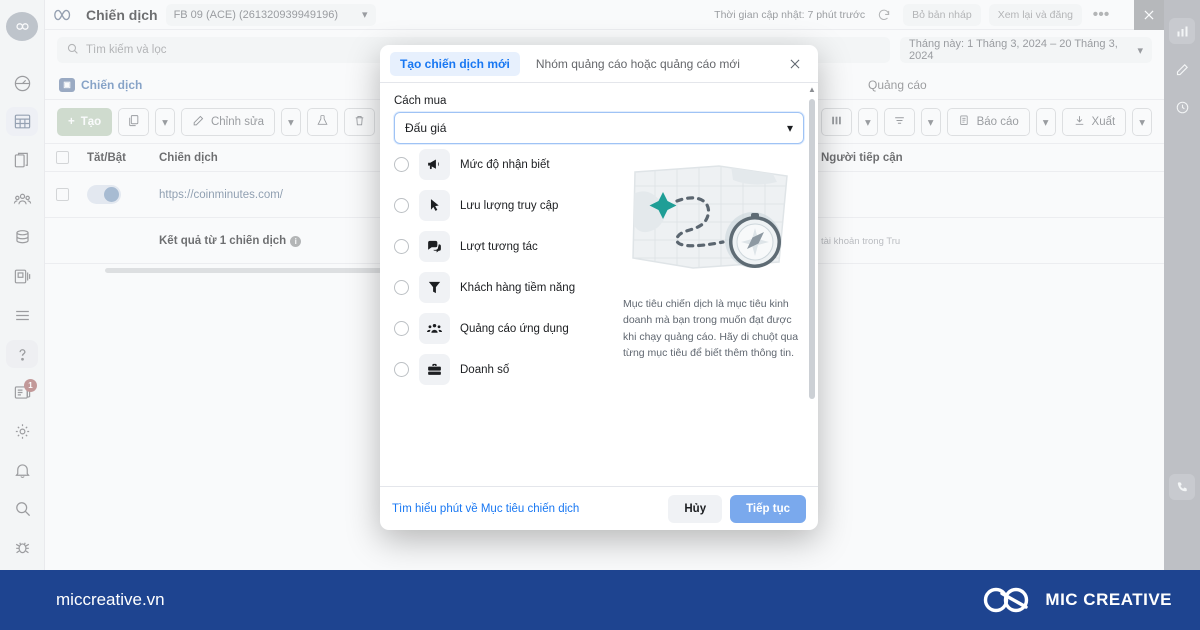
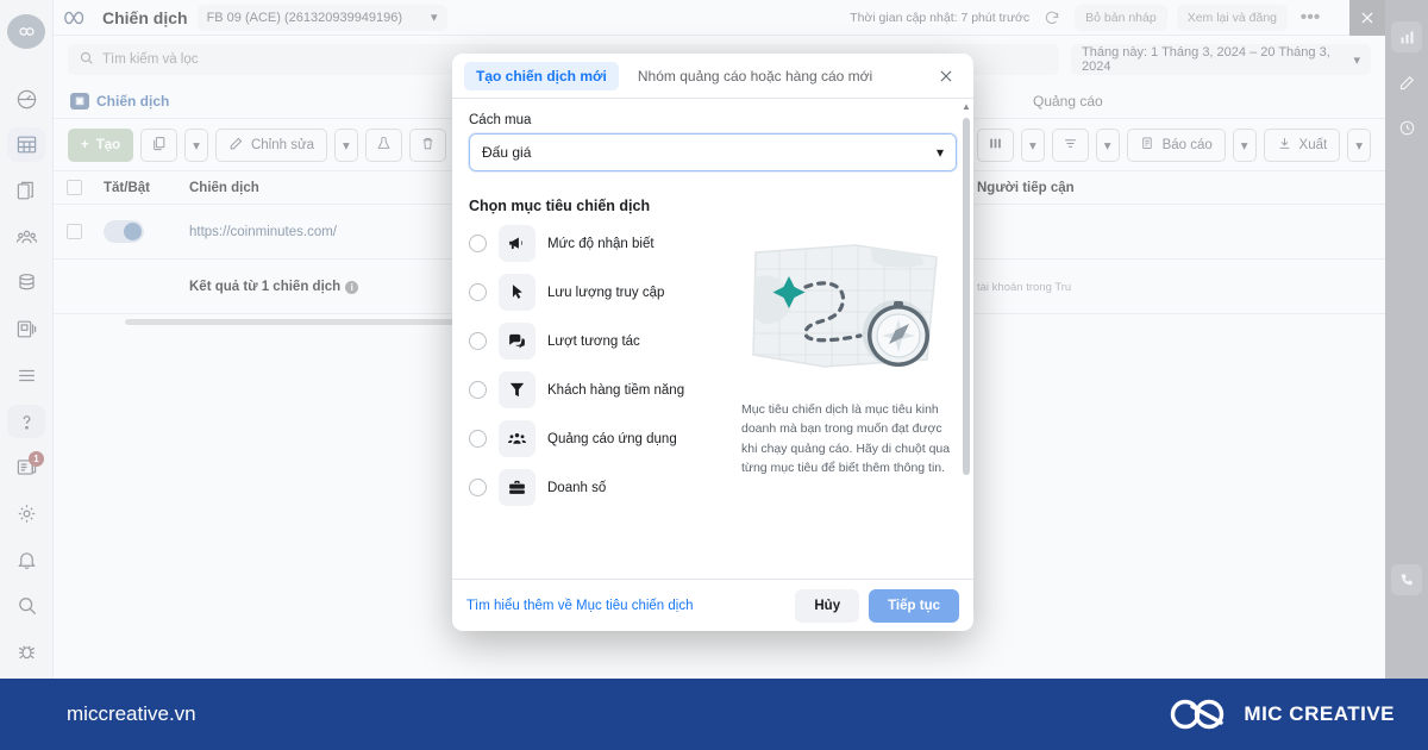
  1
  Chiến dịch
  FB 09 (ACE) (261320939949196)
  ▾
  Thời gian cập nhật: 7 phút trước
  Bỏ bản nháp
  Xem lại và đăng
  •••
  Tìm kiếm và lọc
  Tháng này: 1 Tháng 3, 2024 – 20 Tháng 3, 2024
  ▾
  ▣
  Chiến dịch
  Quảng cáo
  +
  Tạo
  ▾
  Chỉnh sửa
  ▾
  ▾
  ▾
  Báo cáo
  ▾
  Xuất
  ▾
  Tắt/Bật
  Chiến dịch
  Người tiếp cận
  https://coinminutes.com/
  Kết quả từ 1 chiến dịch i
  tài khoản trong Tru
  Tạo chiến dịch mới
- Nhóm quảng cáo hoặc quảng cáo mới
+ Nhóm quảng cáo hoặc hàng cáo mới
  Cách mua
  Đấu giá
  ▾
+ Chọn mục tiêu chiến dịch
  Mức độ nhận biết
  Lưu lượng truy cập
  Lượt tương tác
  Khách hàng tiềm năng
  Quảng cáo ứng dụng
  Doanh số
  Mục tiêu chiến dịch là mục tiêu kinh doanh mà bạn trong muốn đạt được khi chạy quảng cáo. Hãy di chuột qua từng mục tiêu để biết thêm thông tin.
  ▲
- Tìm hiểu phút về Mục tiêu chiến dịch
+ Tìm hiểu thêm về Mục tiêu chiến dịch
  Hủy
  Tiếp tục
  miccreative.vn
  MIC CREATIVE
